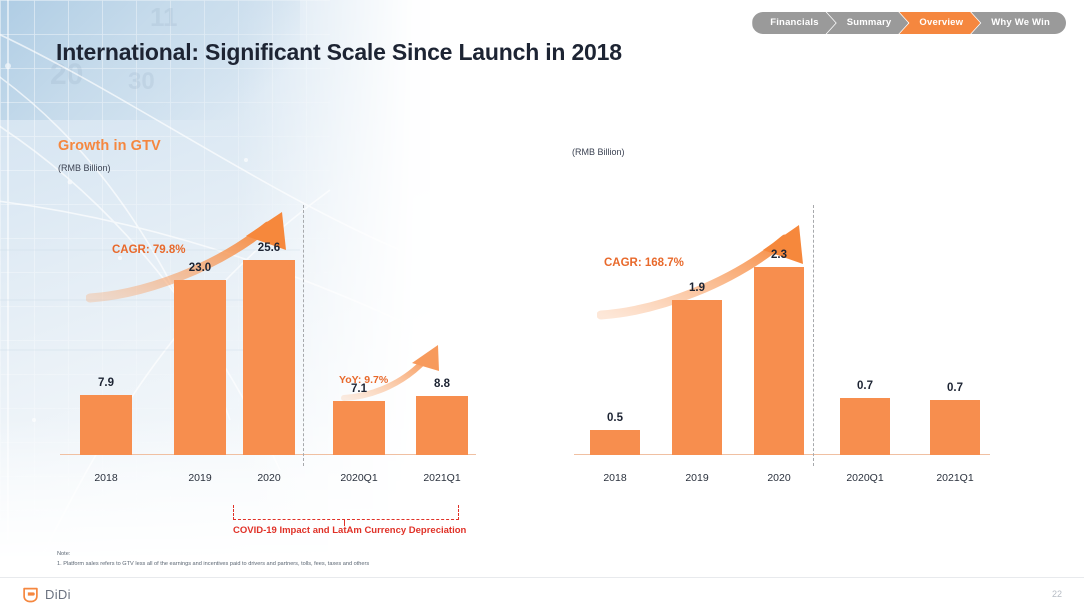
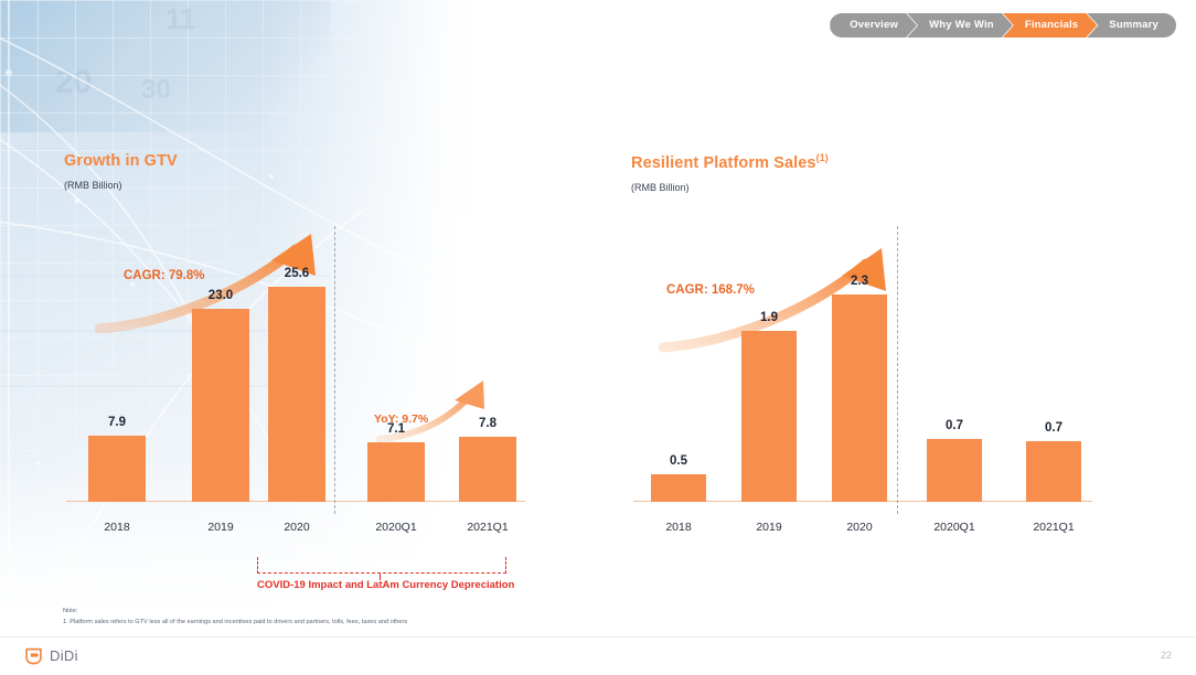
  11
  20
  30
- Financials
+ Overview
- Summary
+ Why We Win
- Overview
+ Financials
- Why We Win
+ Summary
- International: Significant Scale Since Launch in 2018
  Growth in GTV
  (RMB Billion)
+ Resilient Platform Sales(1)
  (RMB Billion)
  CAGR: 79.8%
  YoY: 9.7%
  7.9
  23.0
  25.6
  7.1
- 8.8
+ 7.8
  2018
  2019
  2020
  2020Q1
  2021Q1
  COVID-19 Impact and LatAm Currency Depreciation
  CAGR: 168.7%
  0.5
  1.9
  2.3
  0.7
  0.7
  2018
  2019
  2020
  2020Q1
  2021Q1
  DiDi
  22
